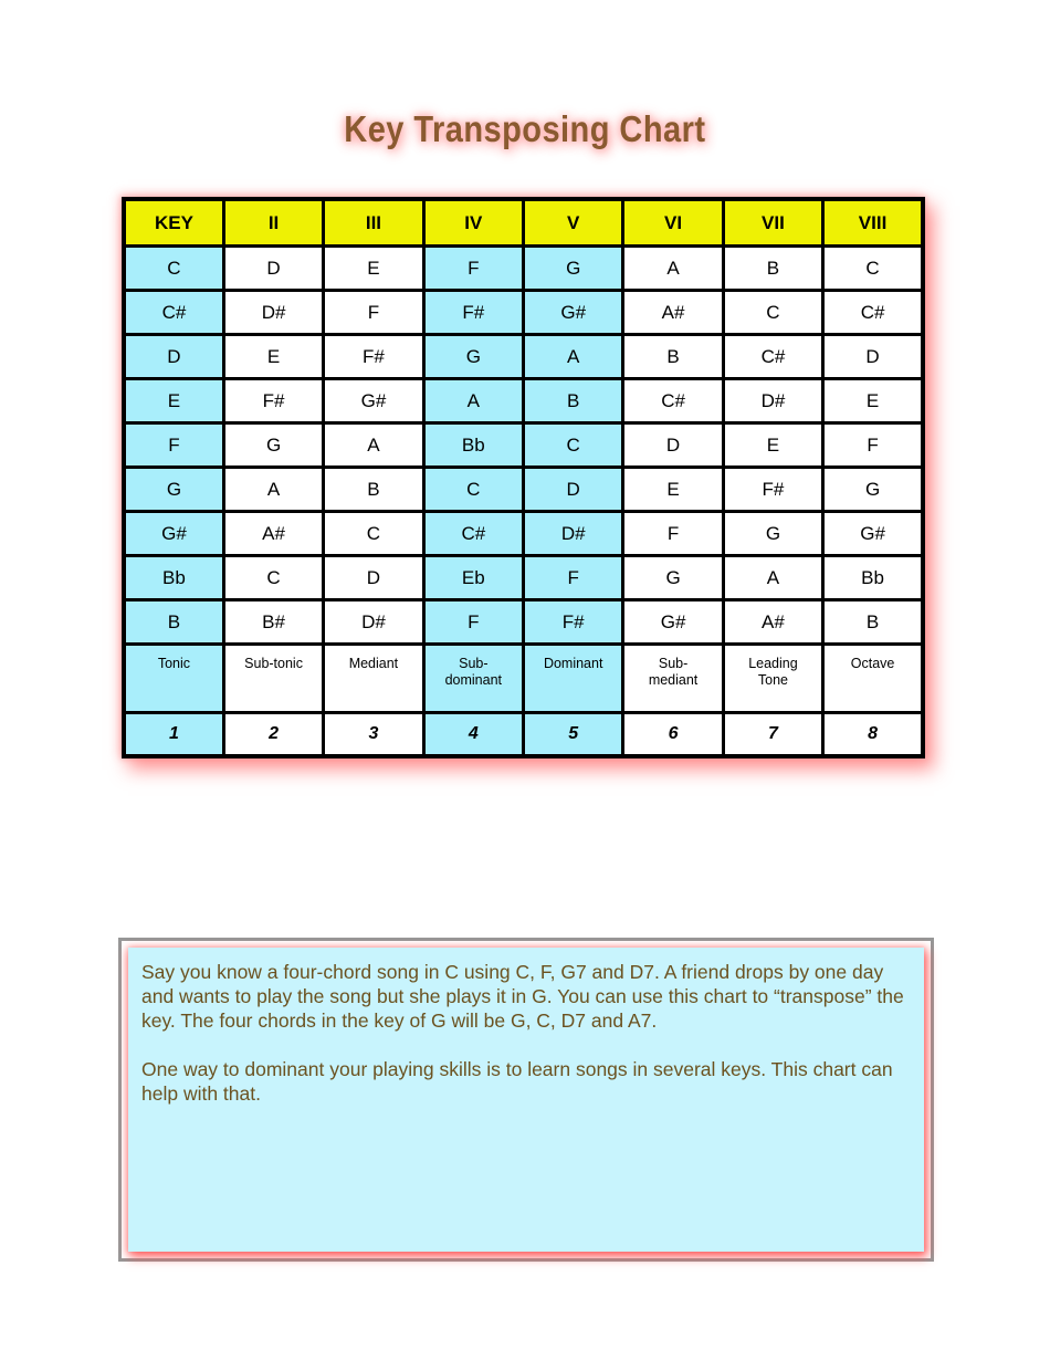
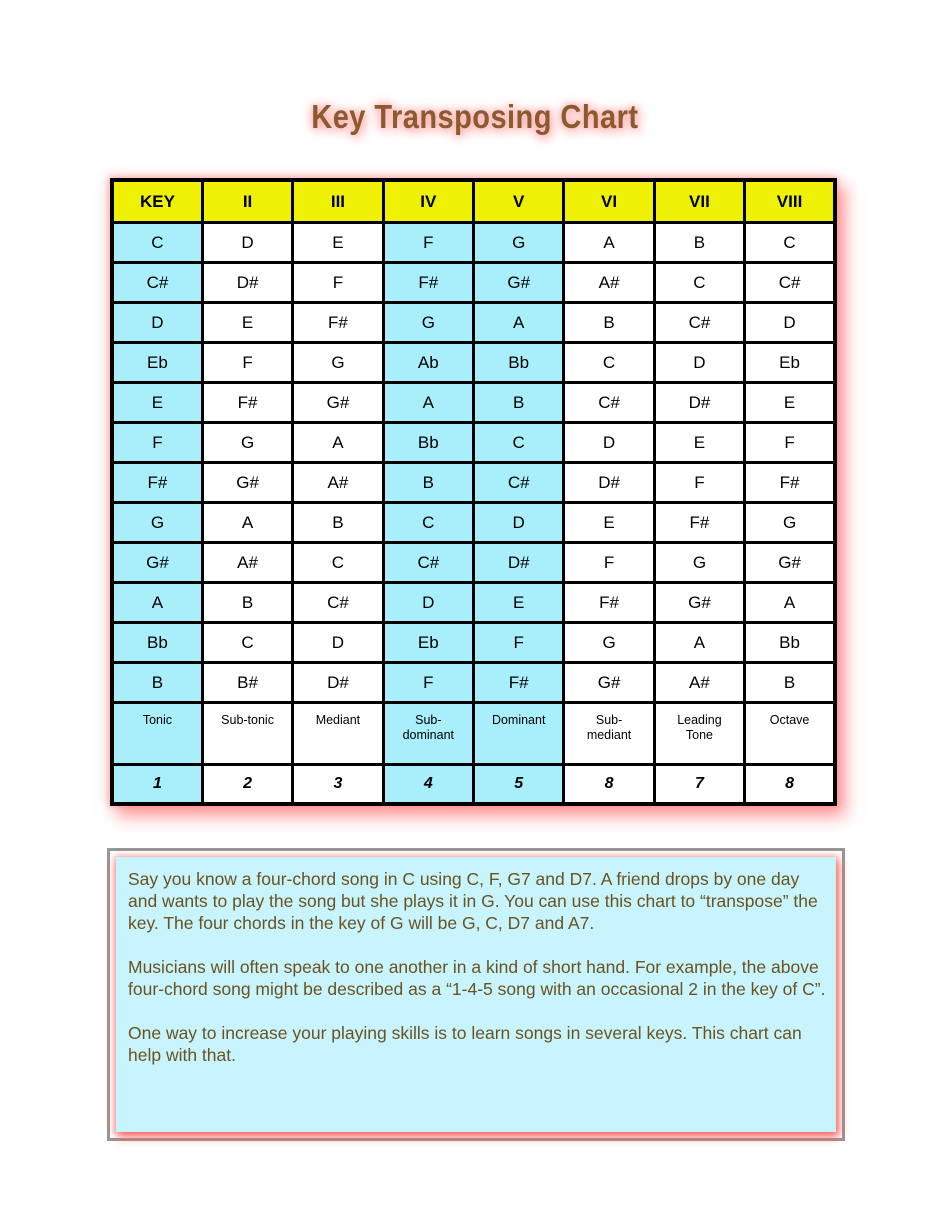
  Key Transposing Chart
  KEY	II	III	IV	V	VI	VII	VIII
  C	D	E	F	G	A	B	C
  C#	D#	F	F#	G#	A#	C	C#
  D	E	F#	G	A	B	C#	D
+ Eb	F	G	Ab	Bb	C	D	Eb
  E	F#	G#	A	B	C#	D#	E
  F	G	A	Bb	C	D	E	F
+ F#	G#	A#	B	C#	D#	F	F#
  G	A	B	C	D	E	F#	G
  G#	A#	C	C#	D#	F	G	G#
+ A	B	C#	D	E	F#	G#	A
  Bb	C	D	Eb	F	G	A	Bb
  B	B#	D#	F	F#	G#	A#	B
  Tonic	Sub-tonic	Mediant	Sub- dominant	Dominant	Sub- mediant	Leading Tone	Octave
- 1	2	3	4	5	6	7	8
+ 1	2	3	4	5	8	7	8
  Say you know a four-chord song in C using C, F, G7 and D7. A friend drops by one day and wants to play the song but she plays it in G. You can use this chart to “transpose” the key. The four chords in the key of G will be G, C, D7 and A7.
+ Musicians will often speak to one another in a kind of short hand. For example, the above four-chord song might be described as a “1-4-5 song with an occasional 2 in the key of C”.
- One way to dominant your playing skills is to learn songs in several keys. This chart can help with that.
+ One way to increase your playing skills is to learn songs in several keys. This chart can help with that.
